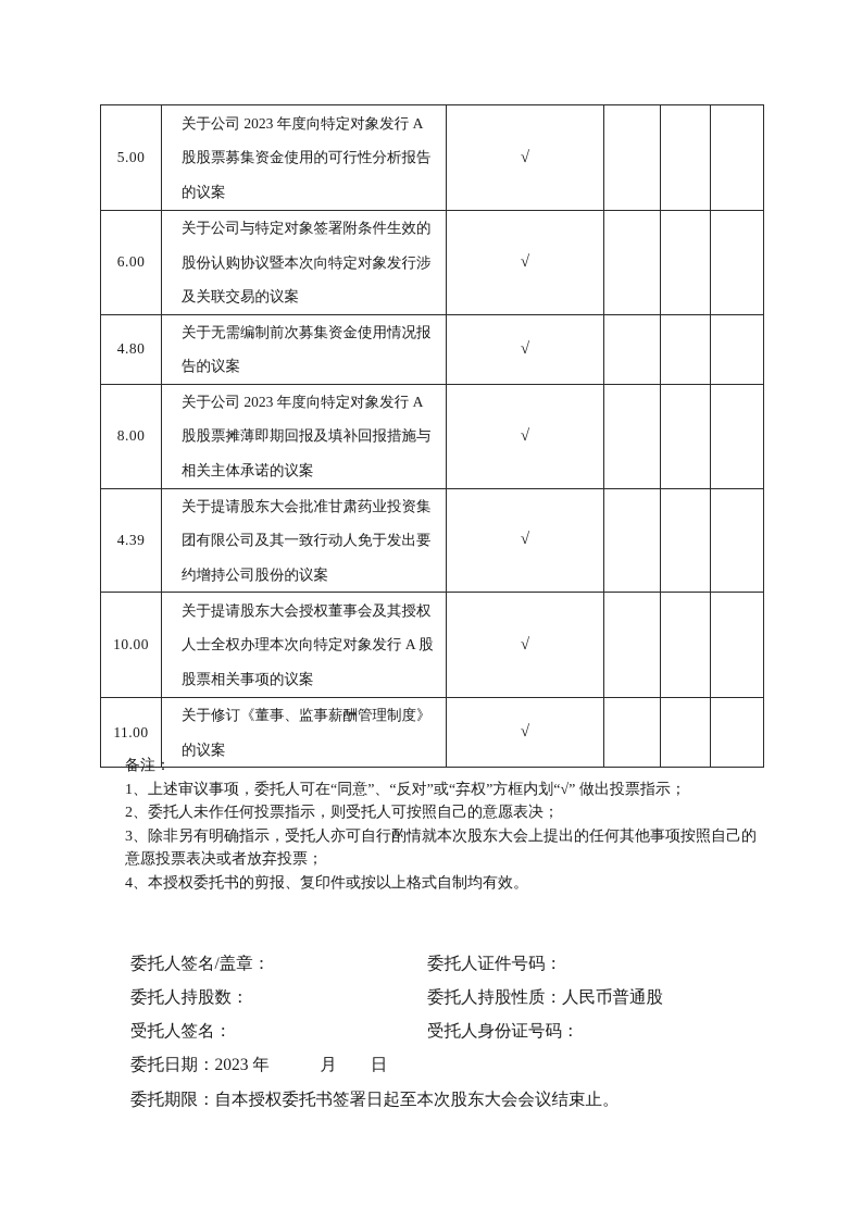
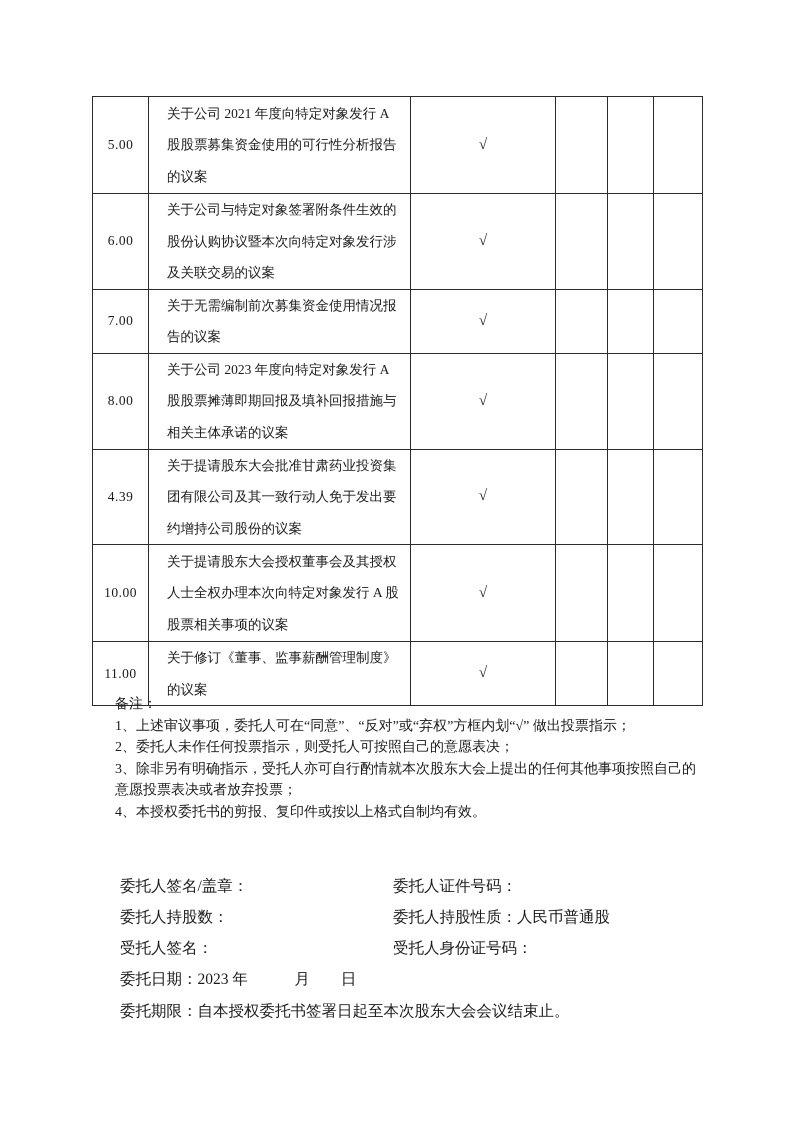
- 5.00	关于公司 2023 年度向特定对象发行 A 股股票募集资金使用的可行性分析报告的议案	√
+ 5.00	关于公司 2021 年度向特定对象发行 A 股股票募集资金使用的可行性分析报告的议案	√
  6.00	关于公司与特定对象签署附条件生效的股份认购协议暨本次向特定对象发行涉及关联交易的议案	√
- 4.80	关于无需编制前次募集资金使用情况报告的议案	√
+ 7.00	关于无需编制前次募集资金使用情况报告的议案	√
  8.00	关于公司 2023 年度向特定对象发行 A 股股票摊薄即期回报及填补回报措施与相关主体承诺的议案	√
  4.39	关于提请股东大会批准甘肃药业投资集团有限公司及其一致行动人免于发出要约增持公司股份的议案	√
  10.00	关于提请股东大会授权董事会及其授权人士全权办理本次向特定对象发行 A 股股票相关事项的议案	√
  11.00	关于修订《董事、监事薪酬管理制度》的议案	√
  备注：
  1、上述审议事项，委托人可在“同意”、“反对”或“弃权”方框内划“√” 做出投票指示；
  2、委托人未作任何投票指示，则受托人可按照自己的意愿表决；
  3、除非另有明确指示，受托人亦可自行酌情就本次股东大会上提出的任何其他事项按照自己的意愿投票表决或者放弃投票；
  4、本授权委托书的剪报、复印件或按以上格式自制均有效。
  委托人签名/盖章：
  委托人证件号码：
  委托人持股数：
  委托人持股性质：人民币普通股
  受托人签名：
  受托人身份证号码：
  委托日期：2023 年 月 日
  委托期限：自本授权委托书签署日起至本次股东大会会议结束止。
